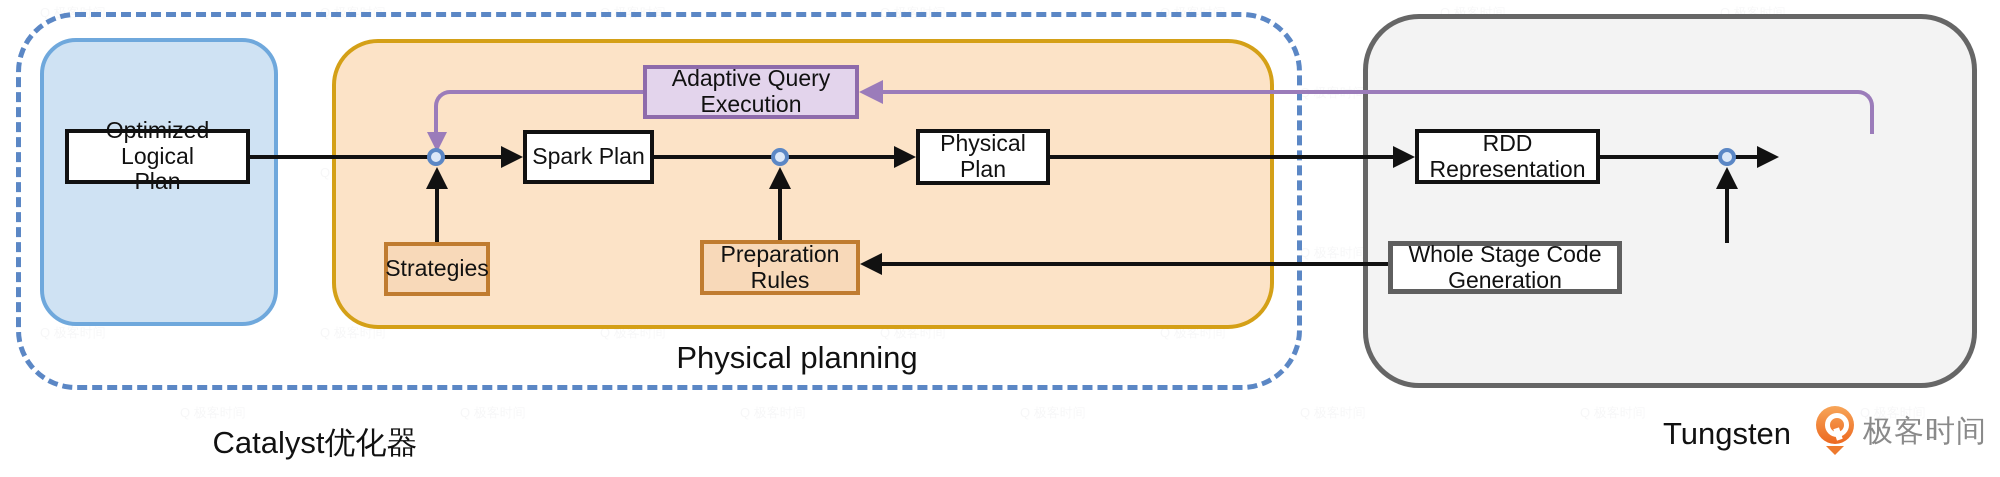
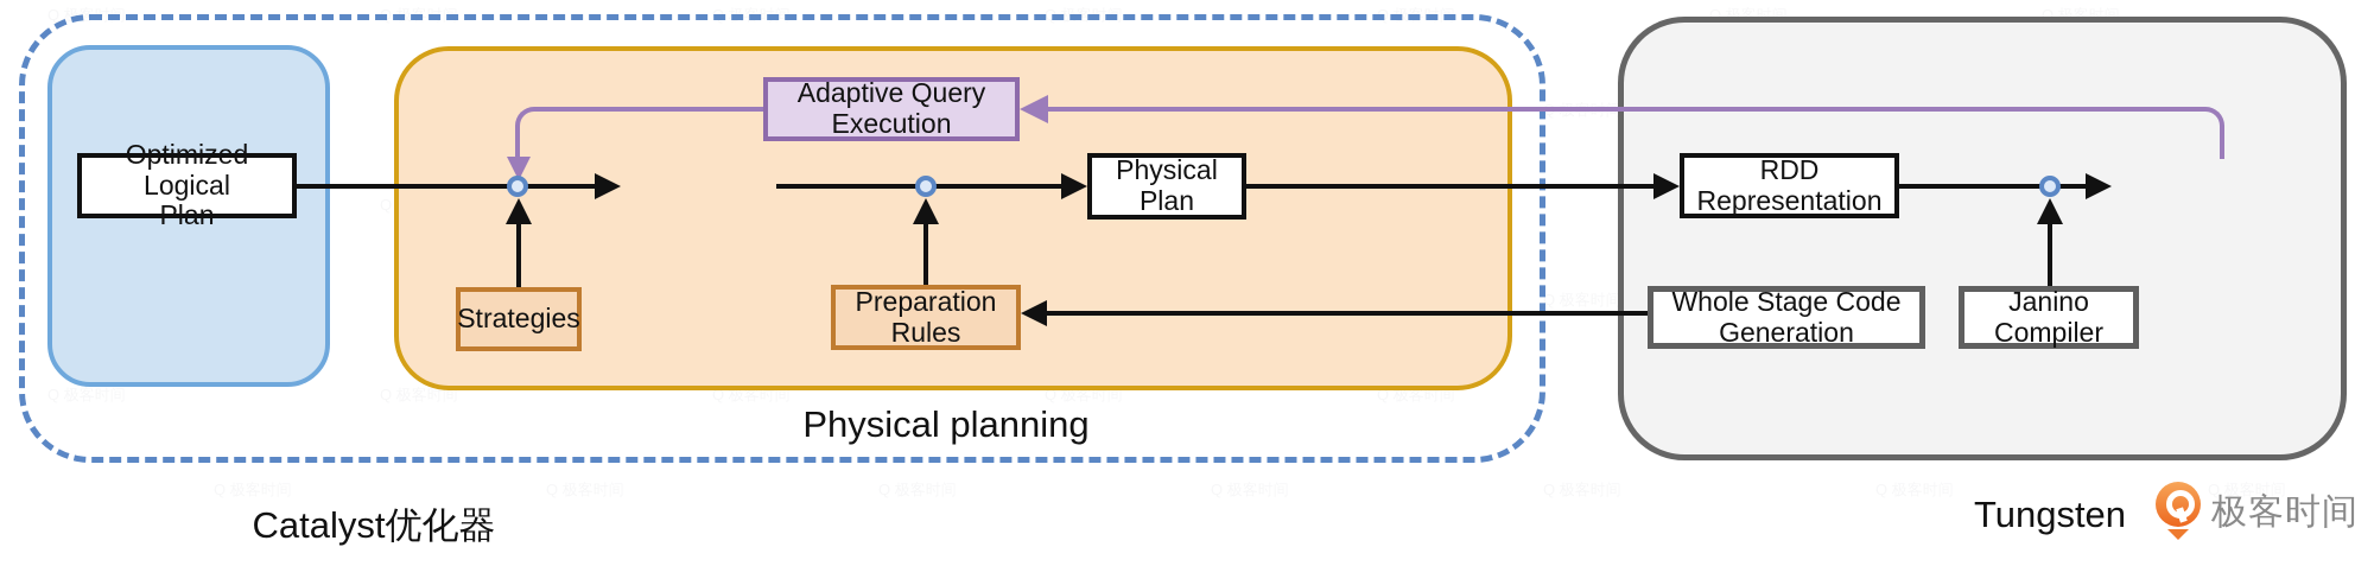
  Q 极客时间
  Q 极客时间
  Q 极客时间
  Q 极客时间
  Q 极客时间
  Q 极客时间
  Q 极客时间
  Q 极客时间
  Q 极客时间
  Q 极客时间
  Q 极客时间
  Q 极客时间
  Q 极客时间
  Q 极客时间
  Optimized Logical
  Plan
- Spark Plan
  Adaptive Query
  Execution
  Strategies
  Physical
  Plan
  Preparation
  Rules
  RDD
  Representation
  Whole Stage Code
  Generation
+ Janino
+ Compiler
  Physical planning
  Catalyst优化器
  Tungsten
  极客时间
